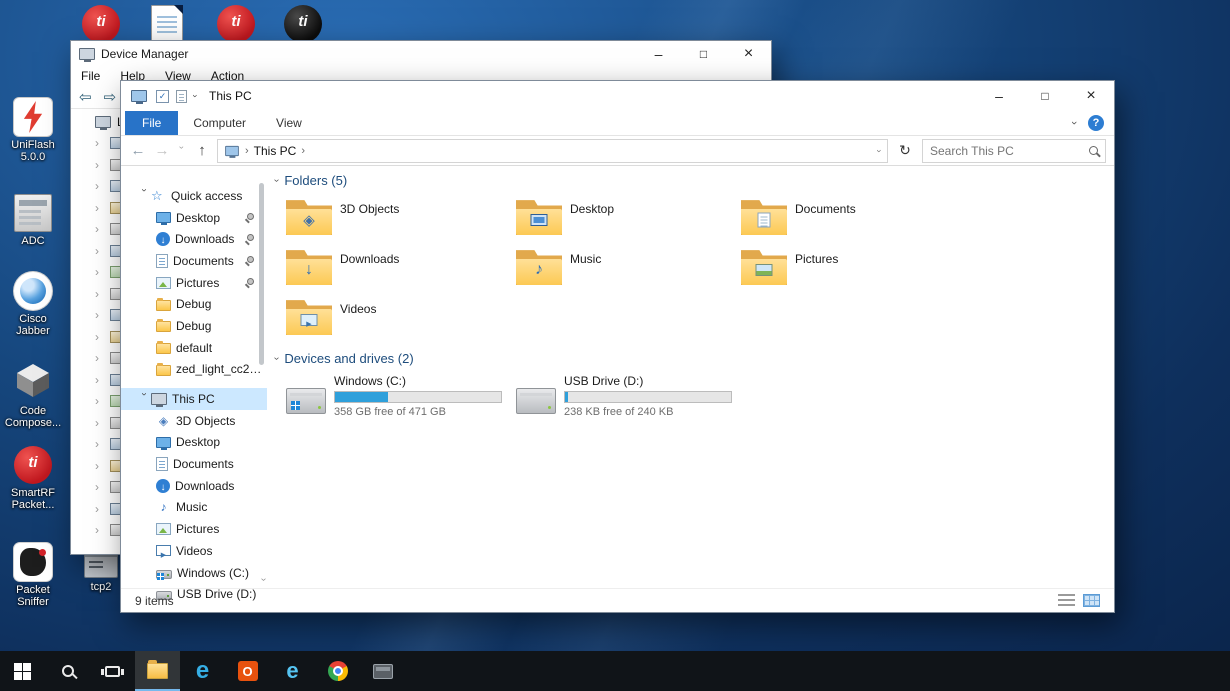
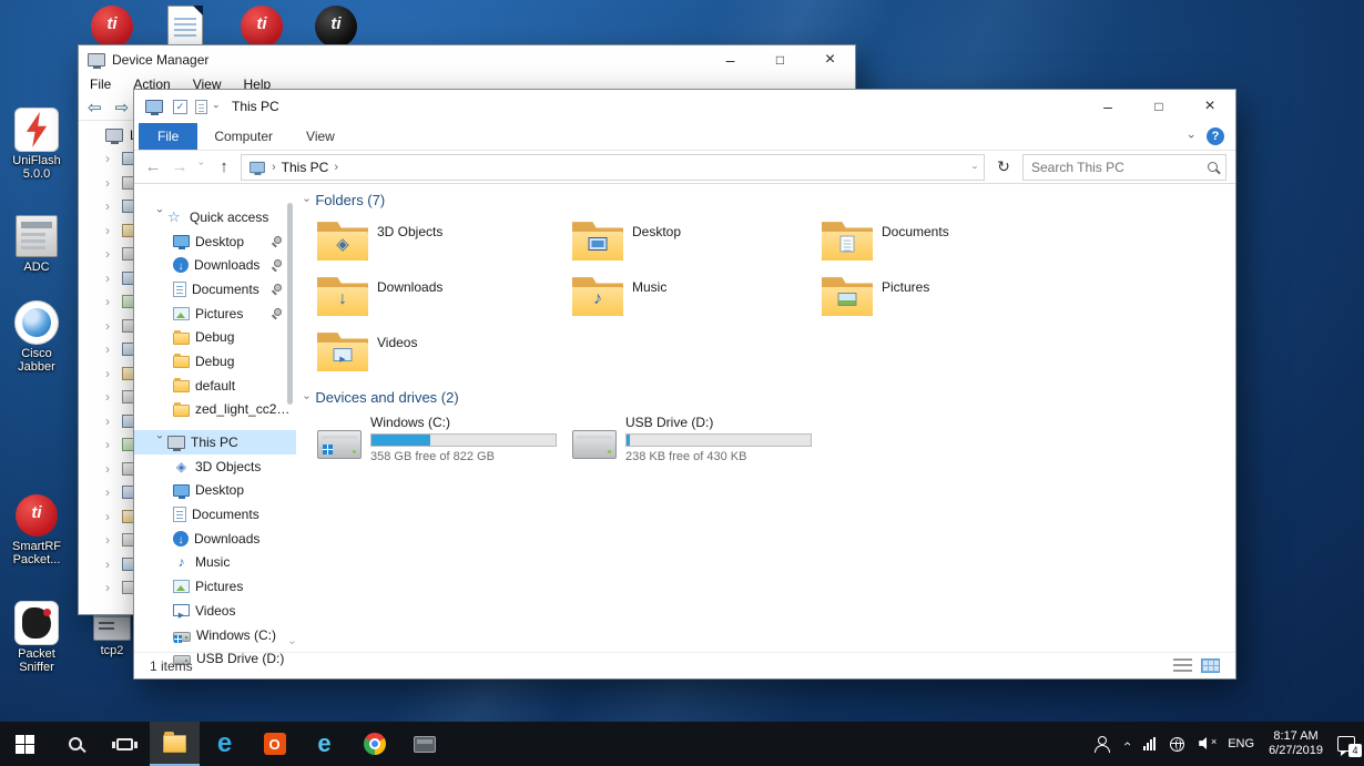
  UniFlash 5.0.0
  ADC
  Cisco Jabber
- Code Compose...
  SmartRF Packet...
  Packet Sniffer
  tcp2
  Device Manager
  File
- Help
+ Action
  View
- Action
+ Help
  ⇦
  ⇨
  This PC
  File
  Computer
  View
  ?
  ←
  →
  ↑
  This PC
  Search This PC
  Quick access
  Desktop
  Downloads
  Documents
  Pictures
  Debug
  Debug
  default
  zed_light_cc26x2
  This PC
  3D Objects
  Desktop
  Documents
  Downloads
  Music
  Pictures
  Videos
  Windows (C:)
  USB Drive (D:)
- Folders (5)
+ Folders (7)
  3D Objects
  Desktop
  Documents
  Downloads
  Music
  Pictures
  Videos
  Devices and drives (2)
  Windows (C:)
- 358 GB free of 471 GB
+ 358 GB free of 822 GB
  USB Drive (D:)
- 238 KB free of 240 KB
+ 238 KB free of 430 KB
- 9 items
+ 1 items
  e
  e
+ ENG
+ 8:17 AM
+ 6/27/2019
+ 4
